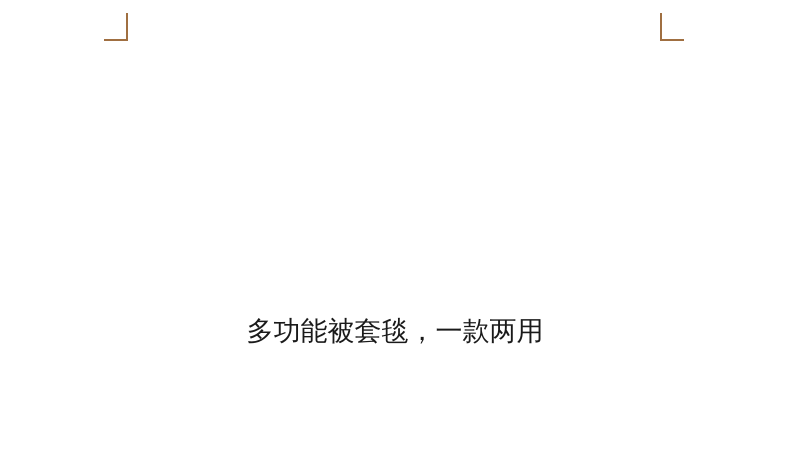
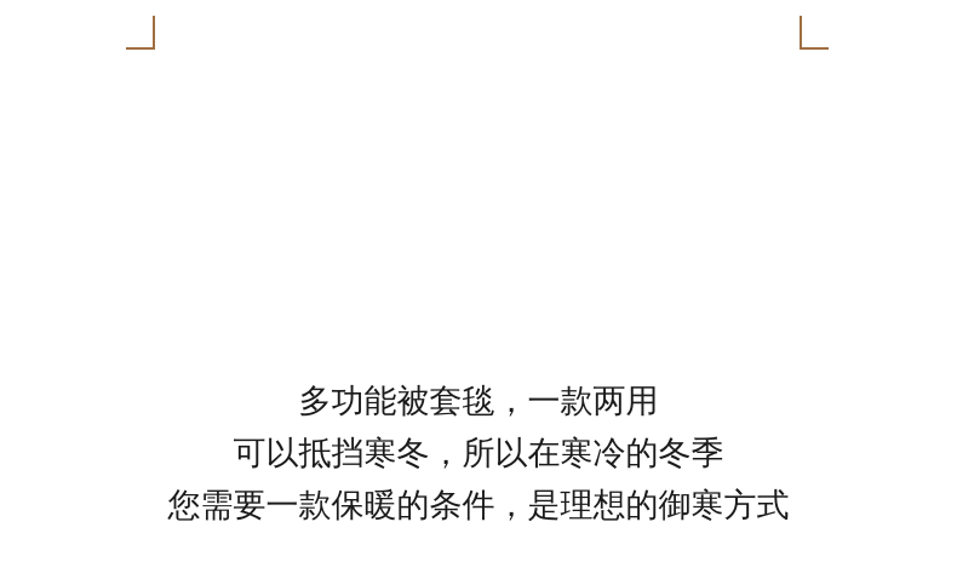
  多功能被套毯，一款两用
+ 可以抵挡寒冬，所以在寒冷的冬季
+ 您需要一款保暖的条件，是理想的御寒方式
